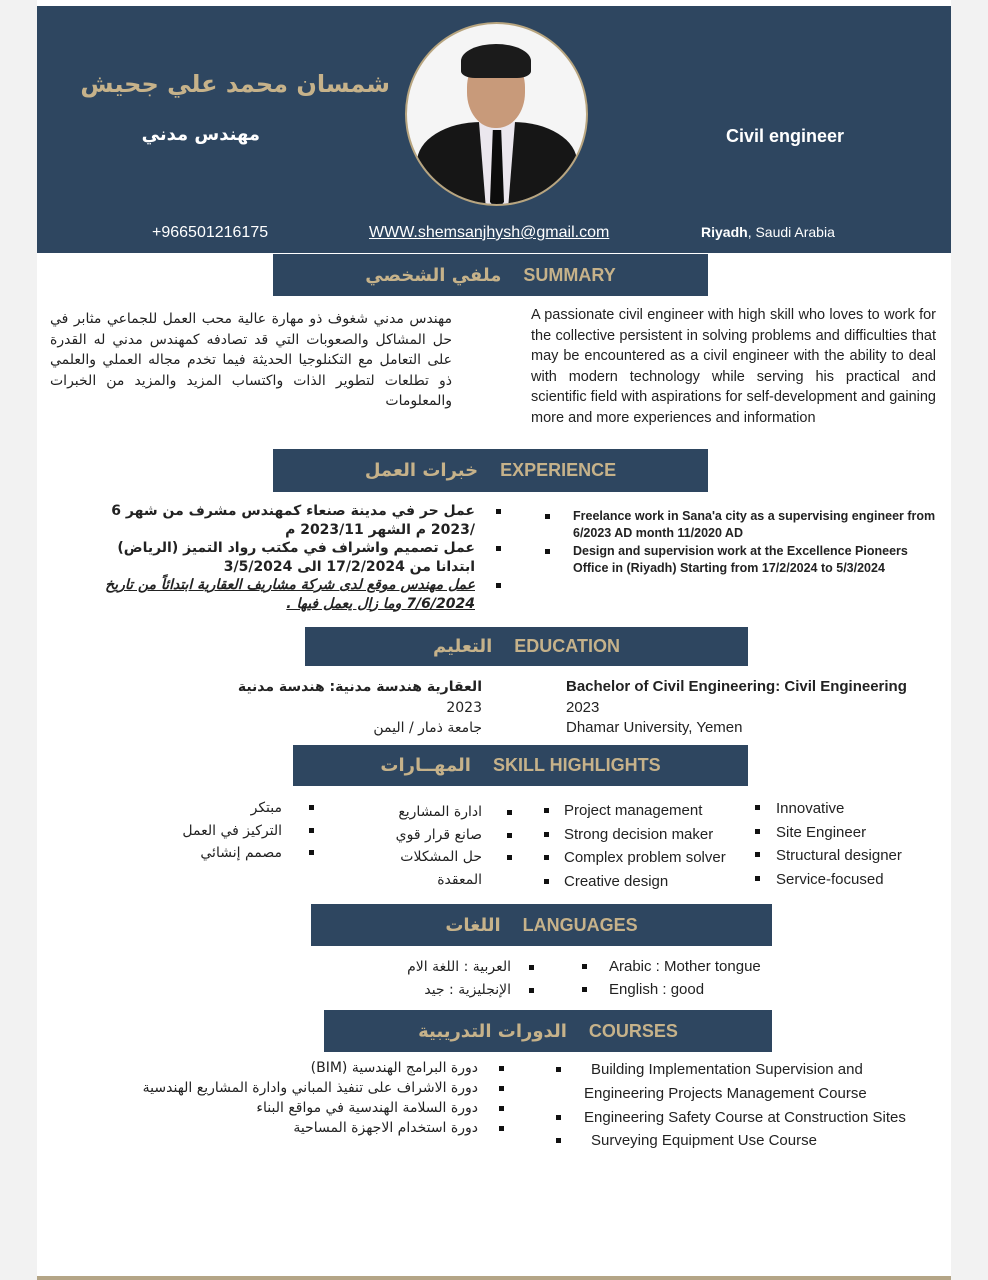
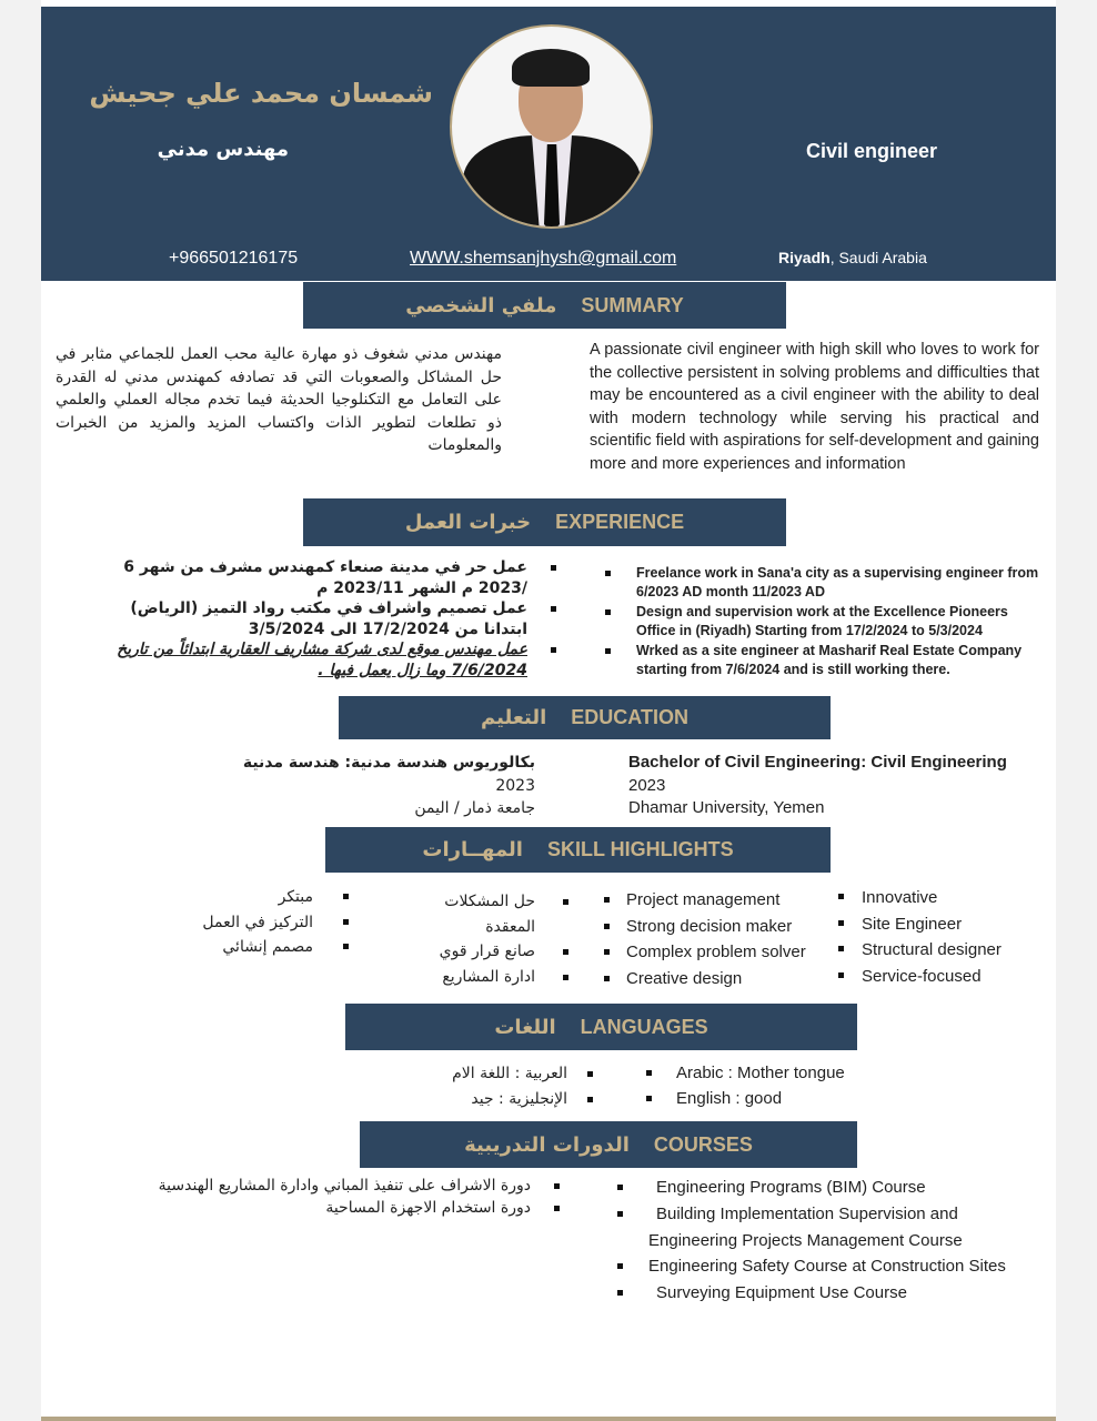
  شمسان محمد علي جحيش
  مهندس مدني
  Civil engineer
  +966501216175
  WWW.shemsanjhysh@gmail.com
  Riyadh, Saudi Arabia
  ملفي الشخصي
  SUMMARY
  مهندس مدني شغوف ذو مهارة عالية محب العمل للجماعي مثابر في حل المشاكل والصعوبات التي قد تصادفه كمهندس مدني له القدرة على التعامل مع التكنلوجيا الحديثة فيما تخدم مجاله العملي والعلمي ذو تطلعات لتطوير الذات واكتساب المزيد والمزيد من الخبرات والمعلومات
  A passionate civil engineer with high skill who loves to work for the collective persistent in solving problems and difficulties that may be encountered as a civil engineer with the ability to deal with modern technology while serving his practical and scientific field with aspirations for self-development and gaining more and more experiences and information
  خبرات العمل
  EXPERIENCE
- Freelance work in Sana'a city as a supervising engineer from 6/2023 AD month 11/2020 AD
+ Freelance work in Sana'a city as a supervising engineer from 6/2023 AD month 11/2023 AD
  Design and supervision work at the Excellence Pioneers Office in (Riyadh) Starting from 17/2/2024 to 5/3/2024
+ Wrked as a site engineer at Masharif Real Estate Company starting from 7/6/2024 and is still working there.
  عمل حر في مدينة صنعاء كمهندس مشرف من شهر 6 /2023 م الشهر 2023/11 م
  عمل تصميم واشراف في مكتب رواد التميز (الرياض) ابتدانا من 17/2/2024 الى 3/5/2024
  عمل مهندس موقع لدى شركة مشاريف العقارية ابتدائاً من تاريخ 7/6/2024 وما زال يعمل فيها .
  التعليم
  EDUCATION
  Bachelor of Civil Engineering: Civil Engineering
  2023
  Dhamar University, Yemen
- العقارية هندسة مدنية: هندسة مدنية
+ بكالوريوس هندسة مدنية: هندسة مدنية
  2023
  جامعة ذمار / اليمن
  المهــارات
  SKILL HIGHLIGHTS
  Project management
  Strong decision maker
  Complex problem solver
  Creative design
  Innovative
  Site Engineer
  Structural designer
  Service-focused
- ادارة المشاريع
+ حل المشكلات المعقدة
  صانع قرار قوي
- حل المشكلات المعقدة
+ ادارة المشاريع
  مبتكر
  التركيز في العمل
  مصمم إنشائي
  اللغات
  LANGUAGES
  Arabic : Mother tongue
  English : good
  العربية : اللغة الام
  الإنجليزية : جيد
  الدورات التدريبية
  COURSES
+ Engineering Programs (BIM) Course
  Building Implementation Supervision and
  Engineering Projects Management Course
  Engineering Safety Course at Construction Sites
  Surveying Equipment Use Course
- دورة البرامج الهندسية (BIM)
  دورة الاشراف على تنفيذ المباني وادارة المشاريع الهندسية
- دورة السلامة الهندسية في مواقع البناء
  دورة استخدام الاجهزة المساحية
